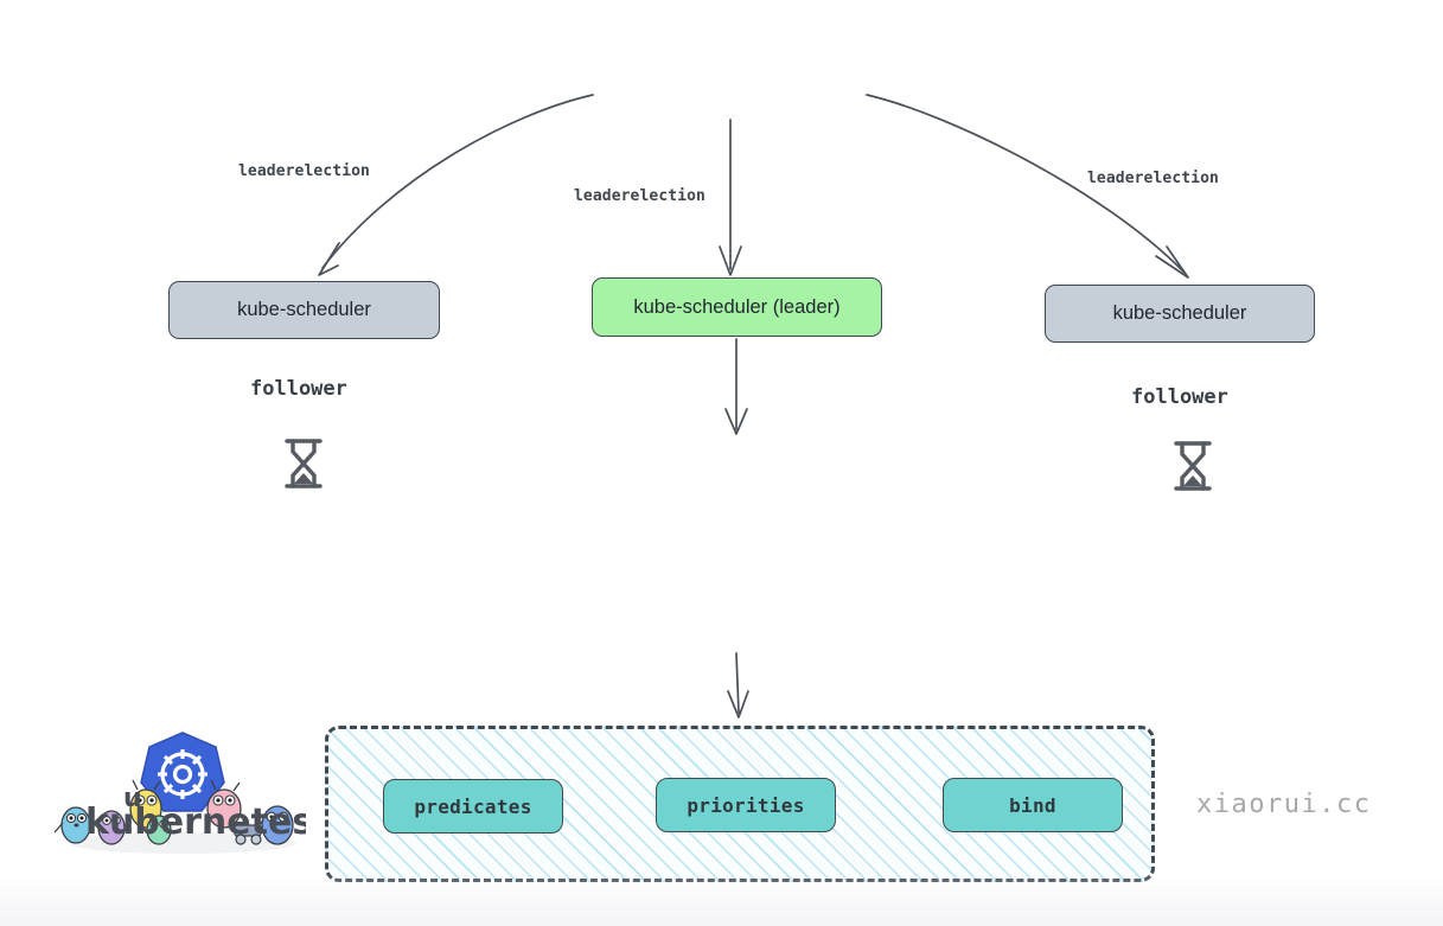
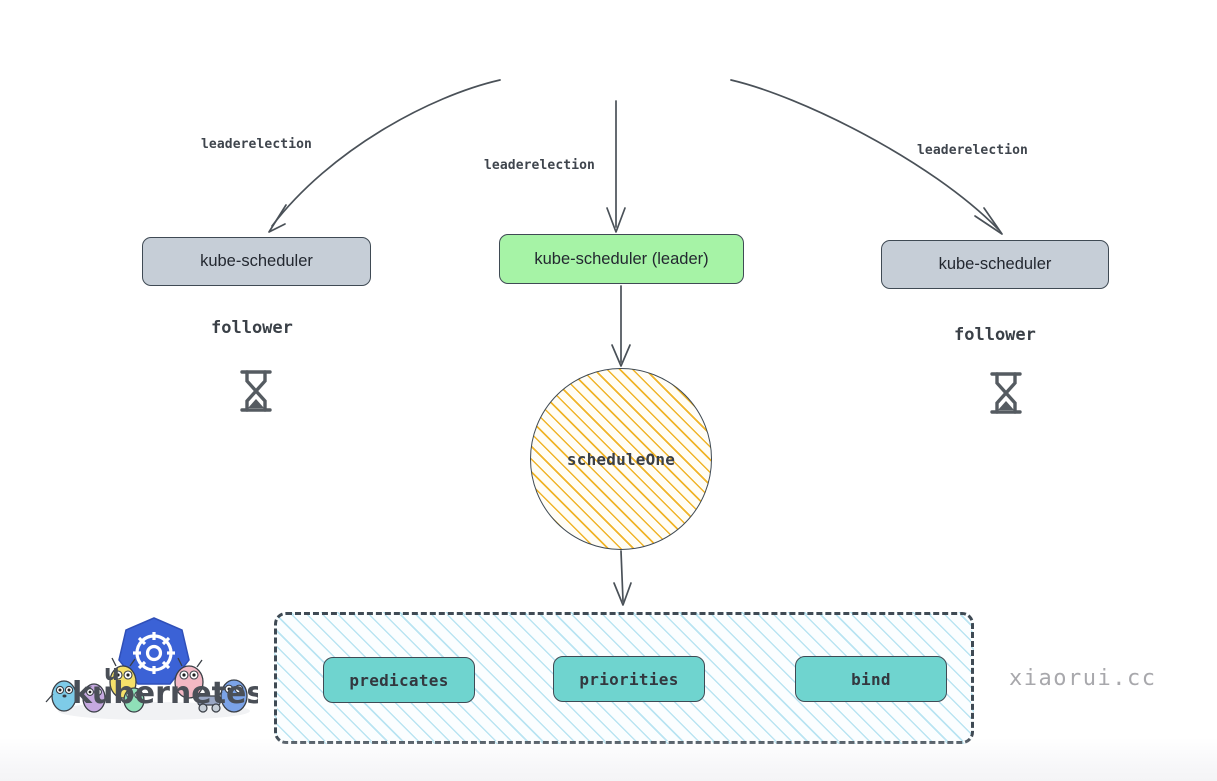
  kube-scheduler
  kube-scheduler (leader)
  kube-scheduler
+ scheduleOne
  leaderelection
  leaderelection
  leaderelection
  follower
  follower
  predicates
  priorities
  bind
  u
  kubernetes
  xiaorui.cc
